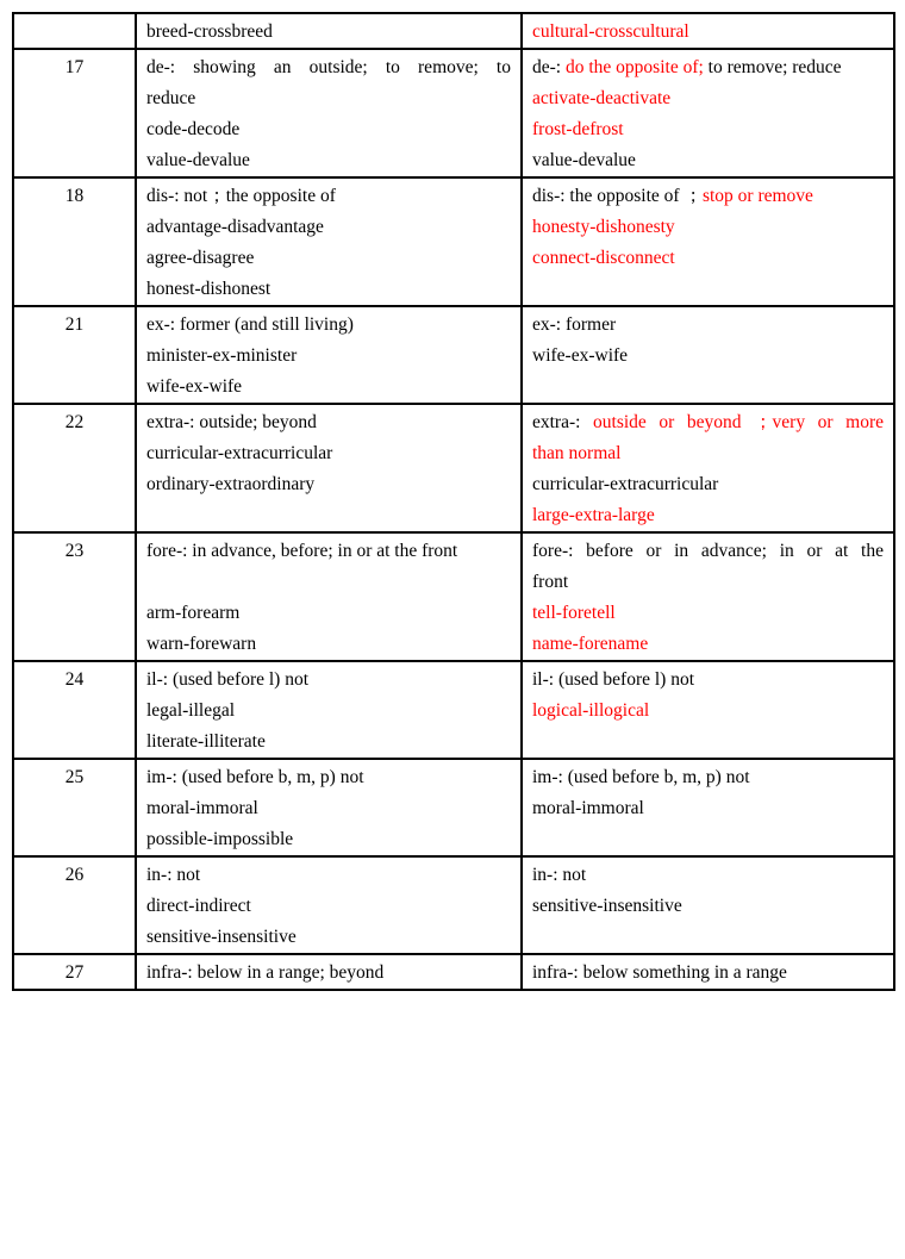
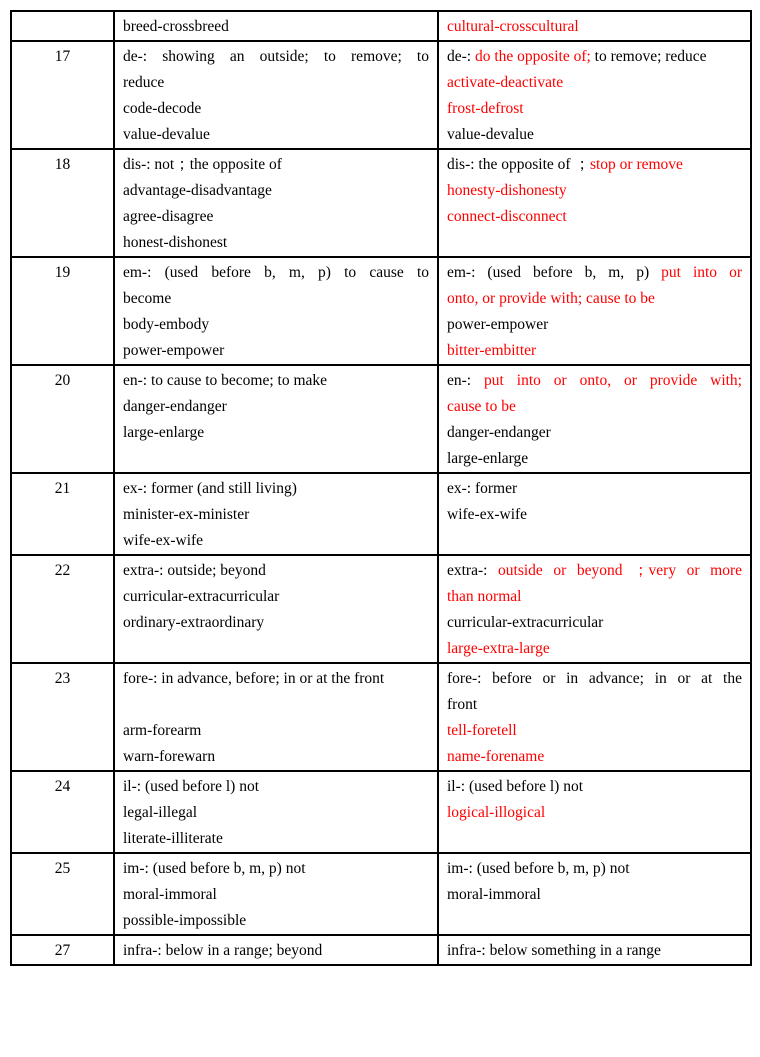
  	breed-crossbreed	cultural-crosscultural
  17	de-: showing an outside; to remove; toreducecode-decodevalue-devalue	de-: do the opposite of; to remove; reduceactivate-deactivatefrost-defrostvalue-devalue
  18	dis-: not；the opposite ofadvantage-disadvantageagree-disagreehonest-dishonest	dis-: the opposite of ；stop or removehonesty-dishonestyconnect-disconnect
+ 19	em-: (used before b, m, p) to cause tobecomebody-embodypower-empower	em-: (used before b, m, p) put into oronto, or provide with; cause to bepower-empowerbitter-embitter
+ 20	en-: to cause to become; to makedanger-endangerlarge-enlarge	en-: put into or onto, or provide with;cause to bedanger-endangerlarge-enlarge
  21	ex-: former (and still living)minister-ex-ministerwife-ex-wife	ex-: formerwife-ex-wife
  22	extra-: outside; beyondcurricular-extracurricularordinary-extraordinary	extra-: outside or beyond ；very or morethan normalcurricular-extracurricularlarge-extra-large
  23	fore-: in advance, before; in or at the front arm-forearmwarn-forewarn	fore-: before or in advance; in or at thefronttell-foretellname-forename
  24	il-: (used before l) notlegal-illegalliterate-illiterate	il-: (used before l) notlogical-illogical
  25	im-: (used before b, m, p) notmoral-immoralpossible-impossible	im-: (used before b, m, p) notmoral-immoral
- 26	in-: notdirect-indirectsensitive-insensitive	in-: notsensitive-insensitive
  27	infra-: below in a range; beyond	infra-: below something in a range
